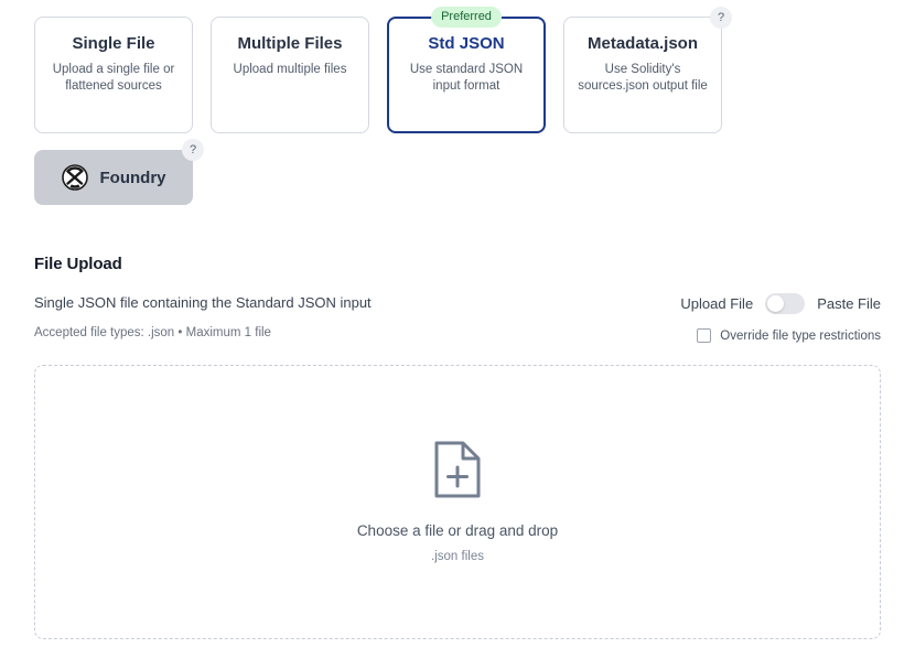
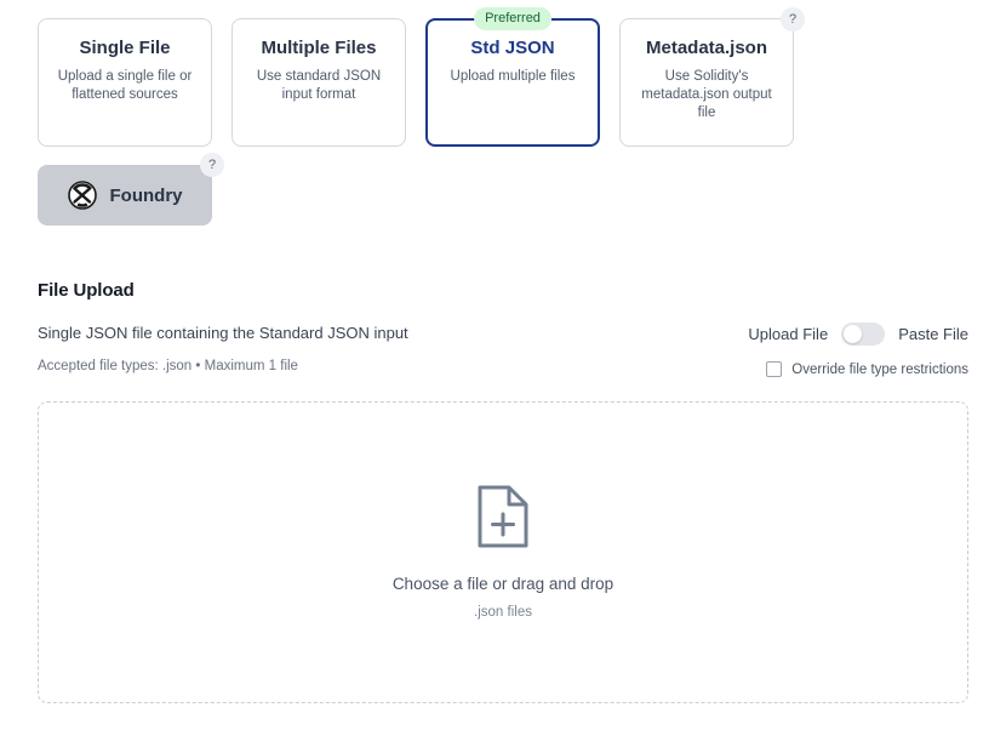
  Single File
  Upload a single file or flattened sources
  Multiple Files
- Upload multiple files
+ Use standard JSON input format
  Preferred
  Std JSON
- Use standard JSON input format
+ Upload multiple files
  ?
  Metadata.json
- Use Solidity's sources.json output file
+ Use Solidity's metadata.json output file
  ?
  Foundry
  File Upload
  Single JSON file containing the Standard JSON input
  Accepted file types: .json • Maximum 1 file
  Upload File
  Paste File
  Override file type restrictions
  Choose a file or drag and drop
  .json files
